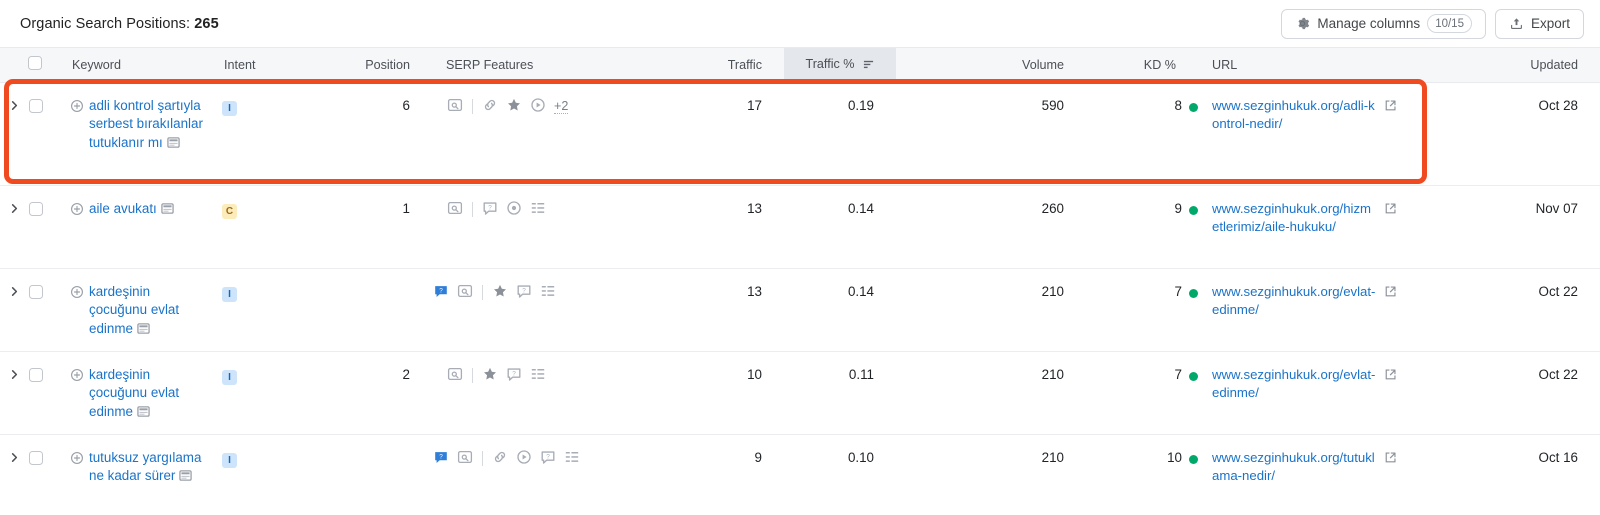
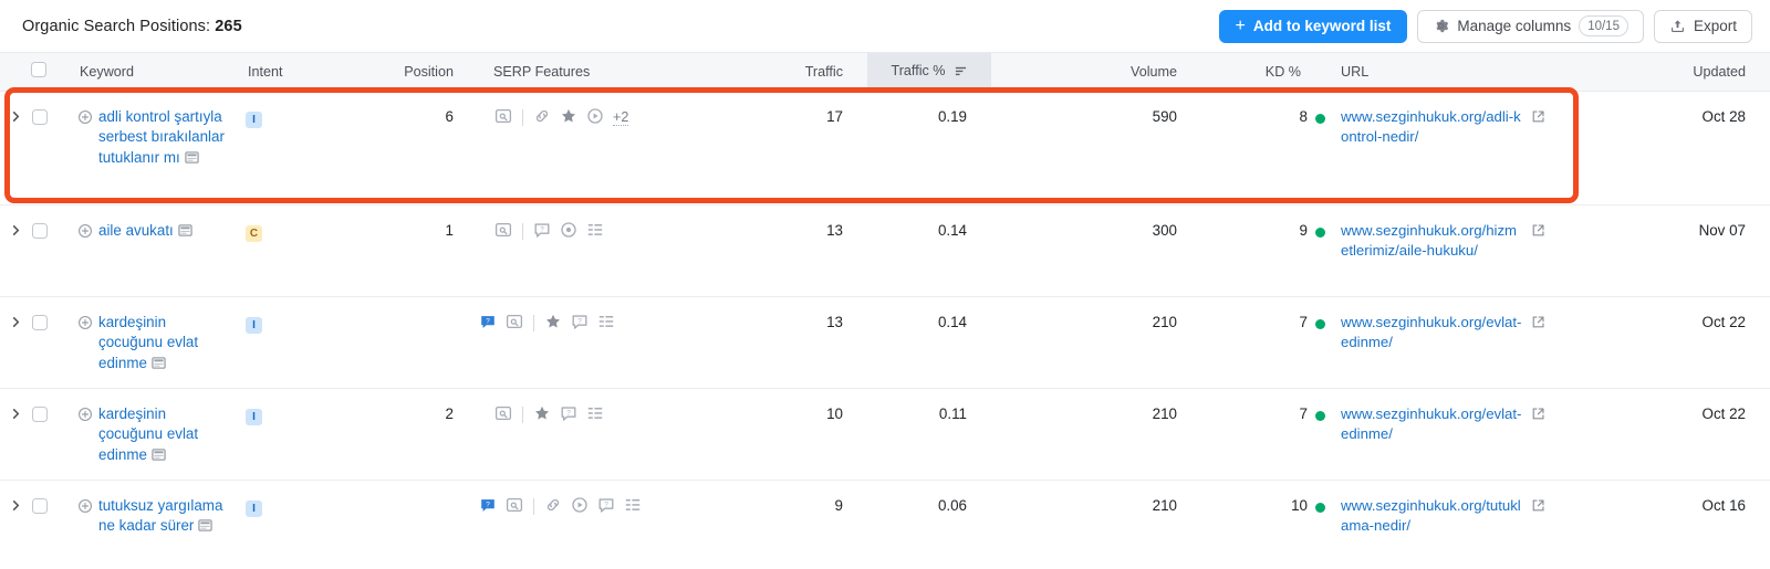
  Organic Search Positions: 265
+ +
+ Add to keyword list
  Manage columns
  10/15
  Export
  		Keyword	Intent	Position	SERP Features	Traffic	Traffic %	Volume	KD %	URL	Updated
  		adli kontrol şartıyla serbest bırakılanlar tutuklanır mı	I	6	+2	17	0.19	590	8	www.sezginhukuk.org/adli-kontrol-nedir/	Oct 28
- 		aile avukatı	C	1		13	0.14	260	9	www.sezginhukuk.org/hizmetlerimiz/aile-hukuku/	Nov 07
+ 		aile avukatı	C	1		13	0.14	300	9	www.sezginhukuk.org/hizmetlerimiz/aile-hukuku/	Nov 07
  		kardeşinin çocuğunu evlat edinme	I			13	0.14	210	7	www.sezginhukuk.org/evlat-edinme/	Oct 22
  		kardeşinin çocuğunu evlat edinme	I	2		10	0.11	210	7	www.sezginhukuk.org/evlat-edinme/	Oct 22
- 		tutuksuz yargılama ne kadar sürer	I			9	0.10	210	10	www.sezginhukuk.org/tutuklama-nedir/	Oct 16
+ 		tutuksuz yargılama ne kadar sürer	I			9	0.06	210	10	www.sezginhukuk.org/tutuklama-nedir/	Oct 16
